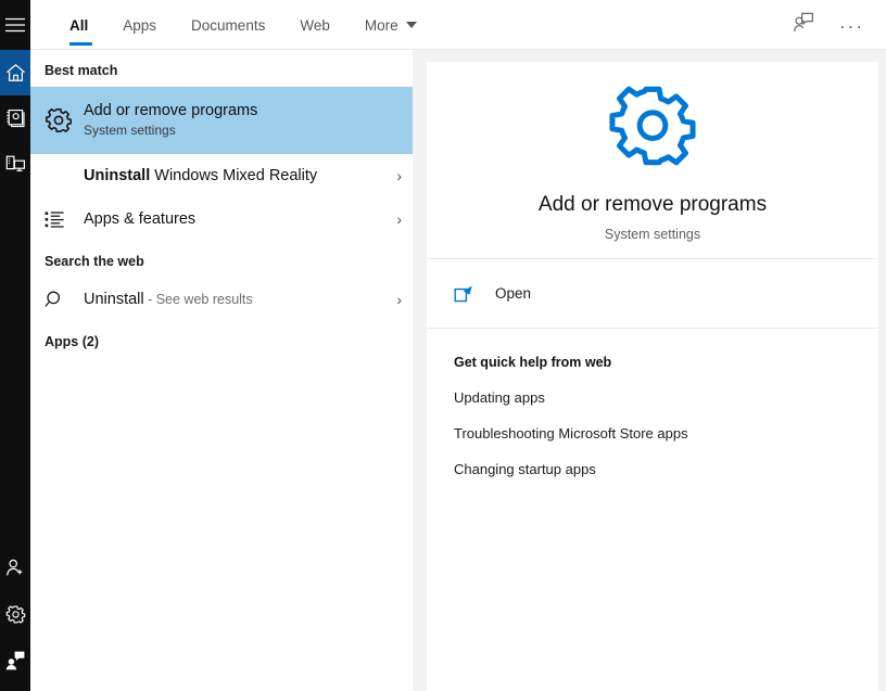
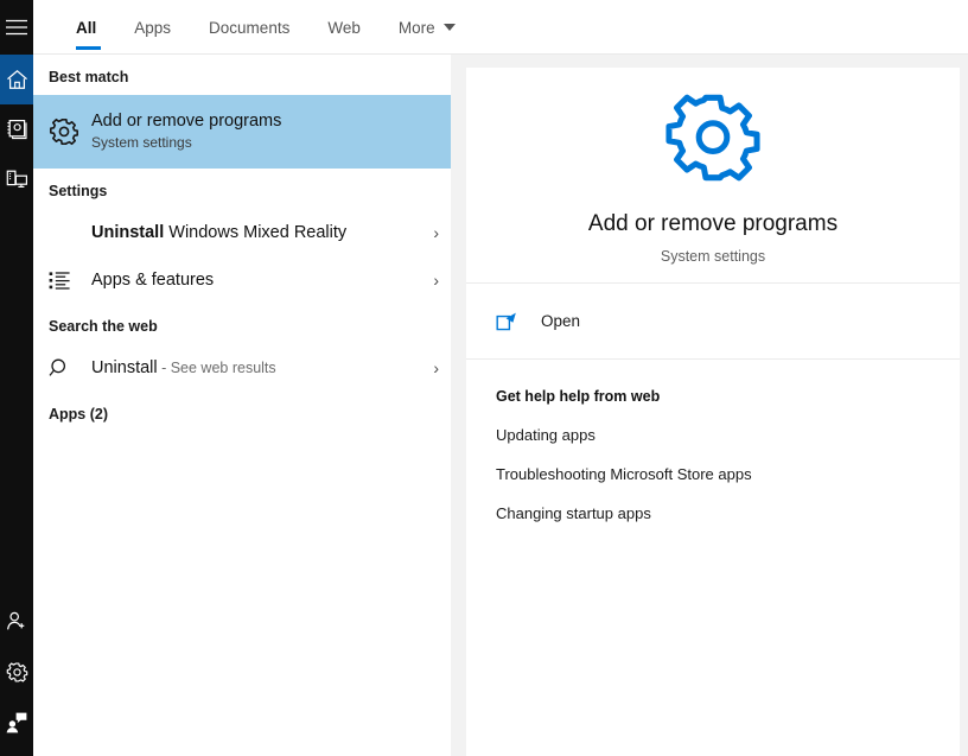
  All
  Apps
  Documents
  Web
  More
- ...
  Best match
  Add or remove programs
  System settings
+ Settings
  Uninstall Windows Mixed Reality
  ›
  Apps & features
  ›
  Search the web
  Uninstall - See web results
  ›
  Apps (2)
  Add or remove programs
  System settings
  Open
- Get quick help from web
+ Get help help from web
  Updating apps
  Troubleshooting Microsoft Store apps
  Changing startup apps
